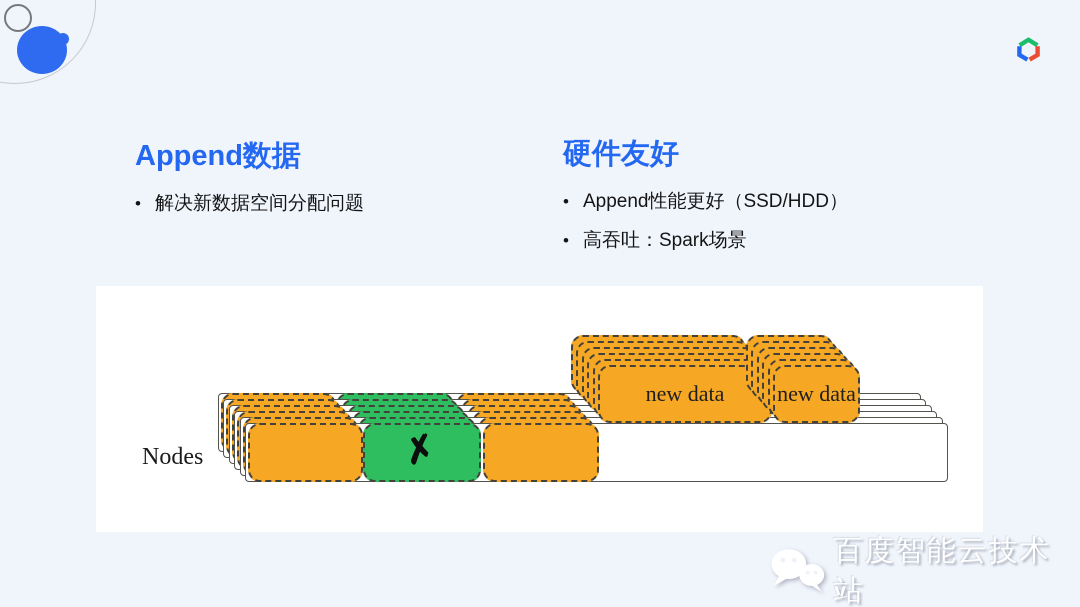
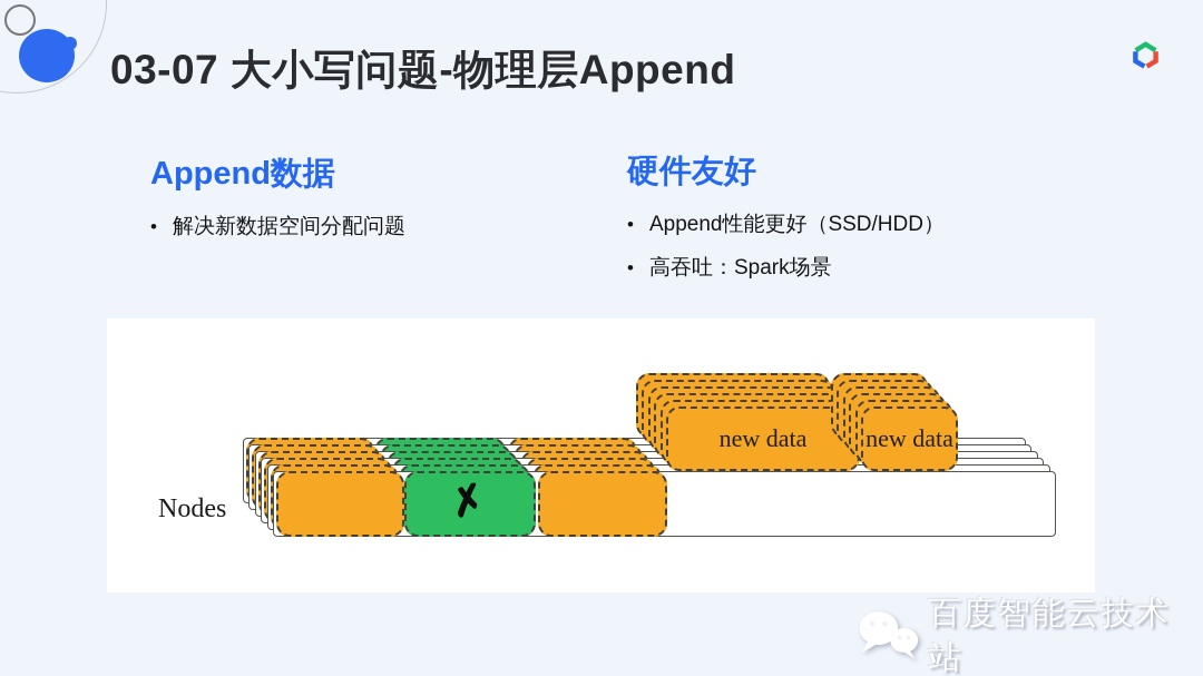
+ 03-07 大小写问题-物理层Append
  Append数据
  解决新数据空间分配问题
  硬件友好
  Append性能更好（SSD/HDD）
  高吞吐：Spark场景
  Nodes
  new data
  new data
  百度智能云技术站
